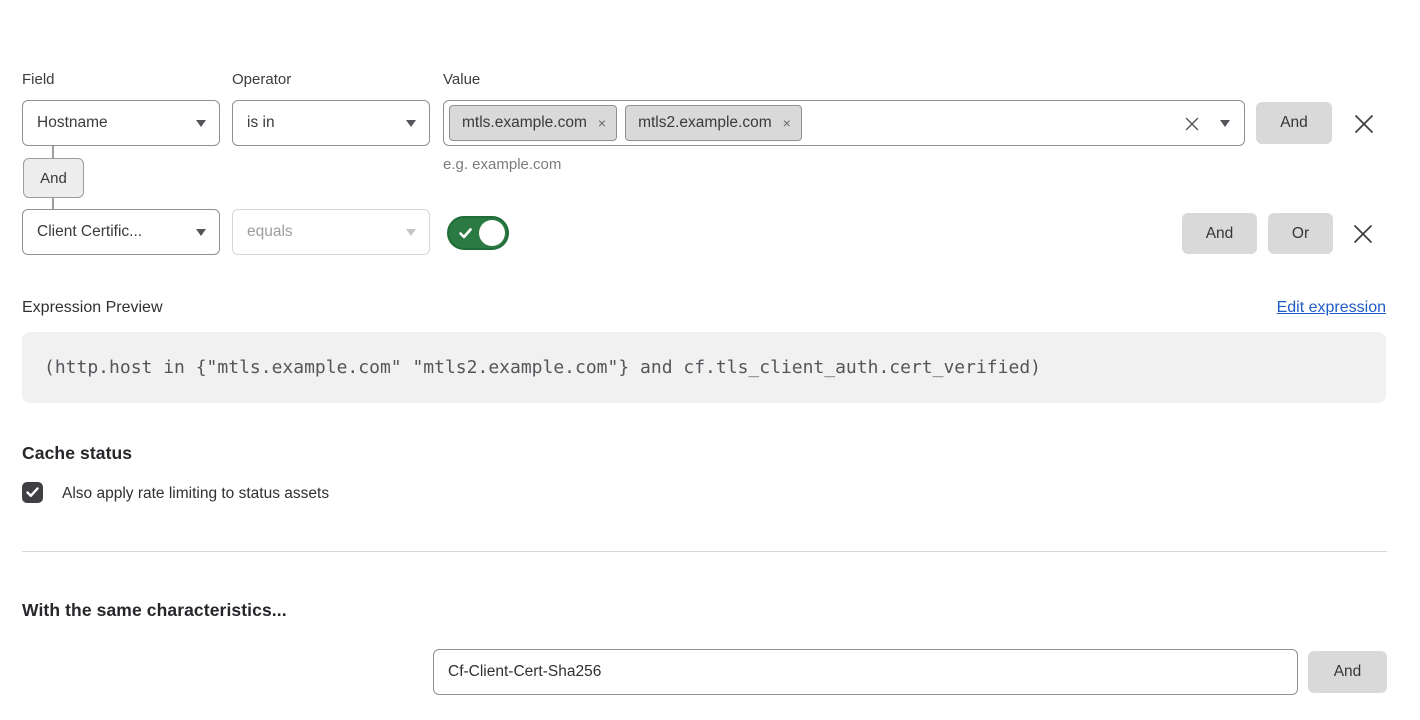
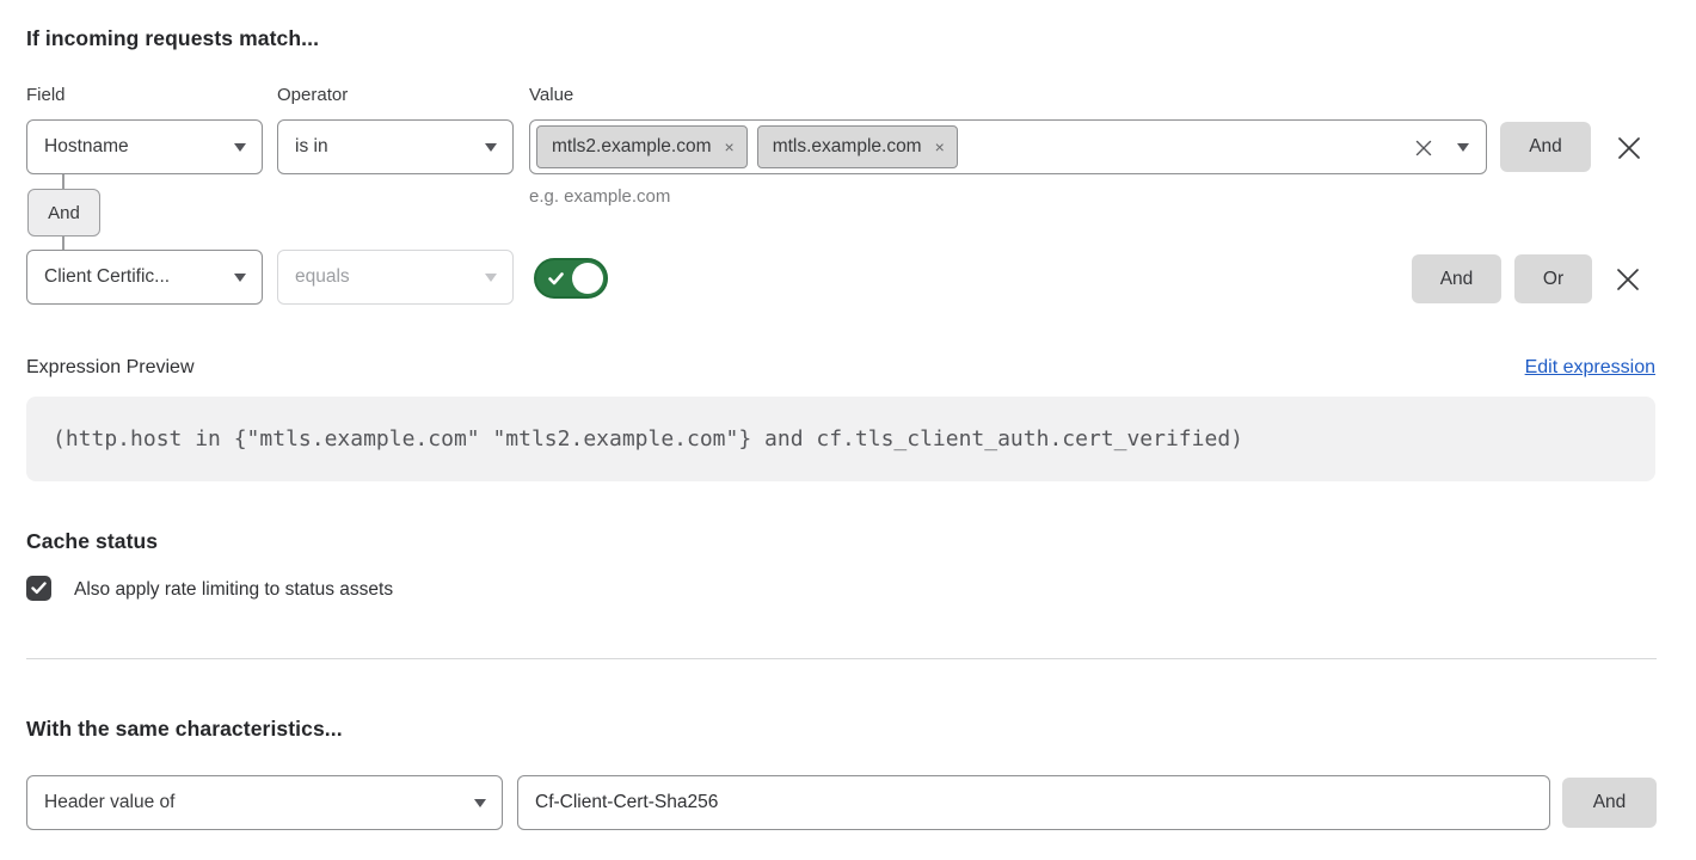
+ If incoming requests match...
  Field
  Operator
  Value
  Hostname
  is in
- mtls.example.com
+ mtls2.example.com
  ×
- mtls2.example.com
+ mtls.example.com
  ×
  And
  e.g. example.com
  And
  Client Certific...
  equals
  And
  Or
  Expression Preview
  Edit expression
  (http.host in {"mtls.example.com" "mtls2.example.com"} and cf.tls_client_auth.cert_verified)
  Cache status
  Also apply rate limiting to status assets
  With the same characteristics...
+ Header value of
  Cf-Client-Cert-Sha256
  And
